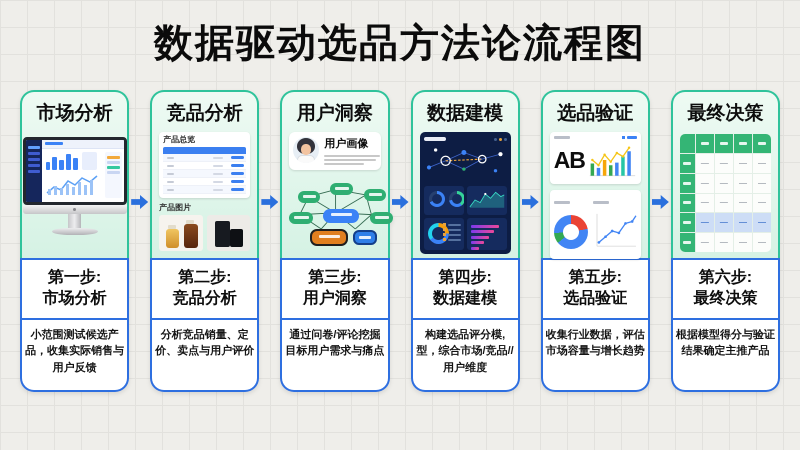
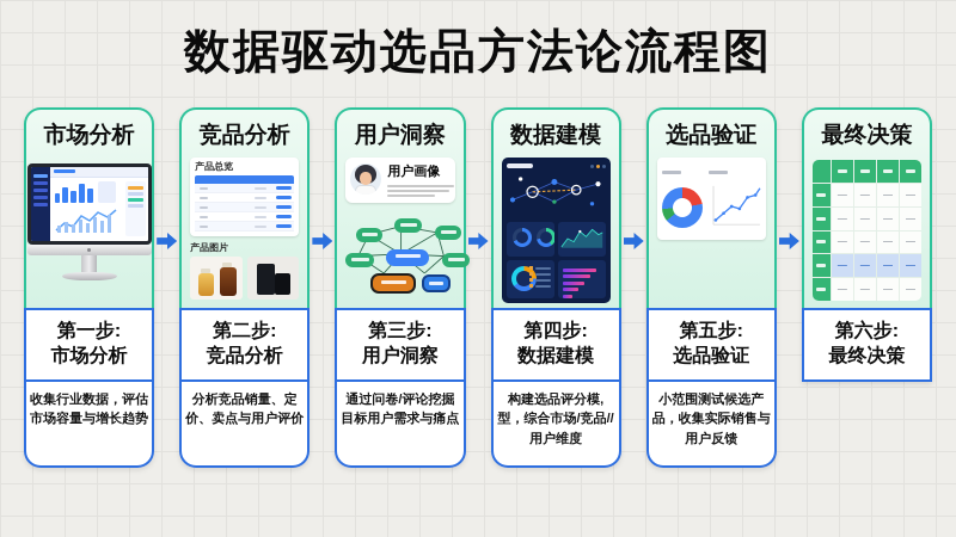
  数据驱动选品方法论流程图
  市场分析
  第一步:
  市场分析
- 小范围测试候选产品，收集实际销售与用户反馈
+ 收集行业数据，评估市场容量与增长趋势
  竞品分析
  产品总览
  产品图片
  第二步:
  竞品分析
  分析竞品销量、定价、卖点与用户评价
  用户洞察
  用户画像
  第三步:
  用户洞察
  通过问卷/评论挖掘目标用户需求与痛点
  数据建模
  第四步:
  数据建模
  构建选品评分模,型，综合市场/竞品//用户维度
  选品验证
- AB
  第五步:
  选品验证
- 收集行业数据，评估市场容量与增长趋势
+ 小范围测试候选产品，收集实际销售与用户反馈
  最终决策
  —
  —
  —
  —
  —
  —
  —
  —
  —
  —
  —
  —
  —
  —
  —
  —
  —
  —
  —
  —
  第六步:
  最终决策
- 根据模型得分与验证结果确定主推产品
